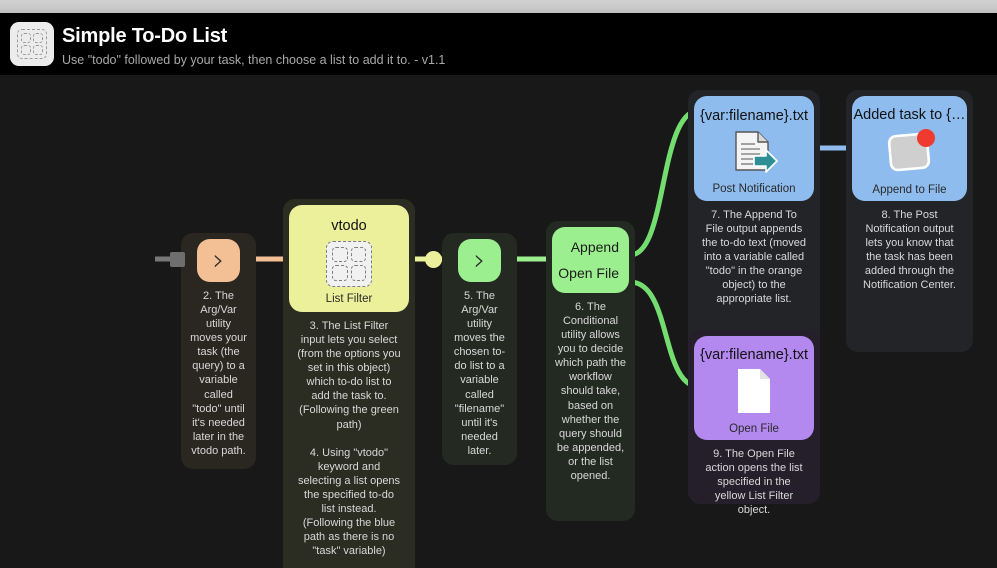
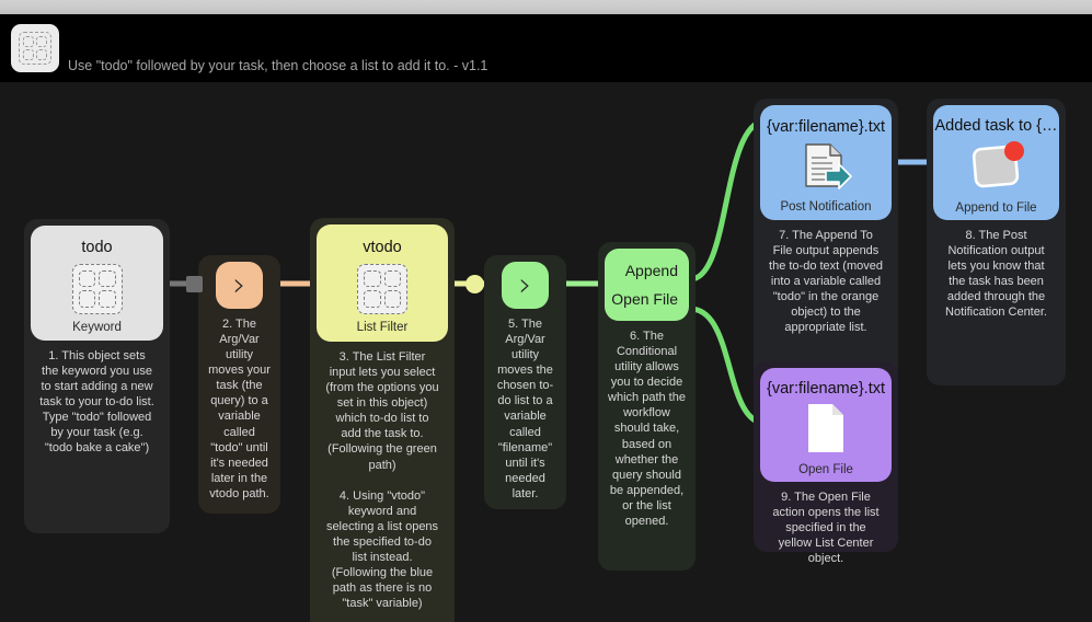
- Simple To-Do List
  Use "todo" followed by your task, then choose a list to add it to. - v1.1
+ todo
+ Keyword
+ 1. This object sets the keyword you use to start adding a new task to your to-do list. Type "todo" followed by your task (e.g. "todo bake a cake")
  ›
  2. The Arg/Var utility moves your task (the query) to a variable called "todo" until it's needed later in the vtodo path.
  vtodo
  List Filter
  3. The List Filter input lets you select (from the options you set in this object) which to-do list to add the task to. (Following the green path)
  4. Using "vtodo" keyword and selecting a list opens the specified to-do list instead. (Following the blue path as there is no "task" variable)
  ›
  5. The Arg/Var utility moves the chosen to-do list to a variable called "filename" until it's needed later.
  Append
  Open File
  6. The Conditional utility allows you to decide which path the workflow should take, based on whether the query should be appended, or the list opened.
  {var:filename}.txt
  Post Notification
  7. The Append To File output appends the to-do text (moved into a variable called "todo" in the orange object) to the appropriate list.
  Added task to {…
  Append to File
  8. The Post Notification output lets you know that the task has been added through the Notification Center.
  {var:filename}.txt
  Open File
- 9. The Open File action opens the list specified in the yellow List Filter object.
+ 9. The Open File action opens the list specified in the yellow List Center object.
